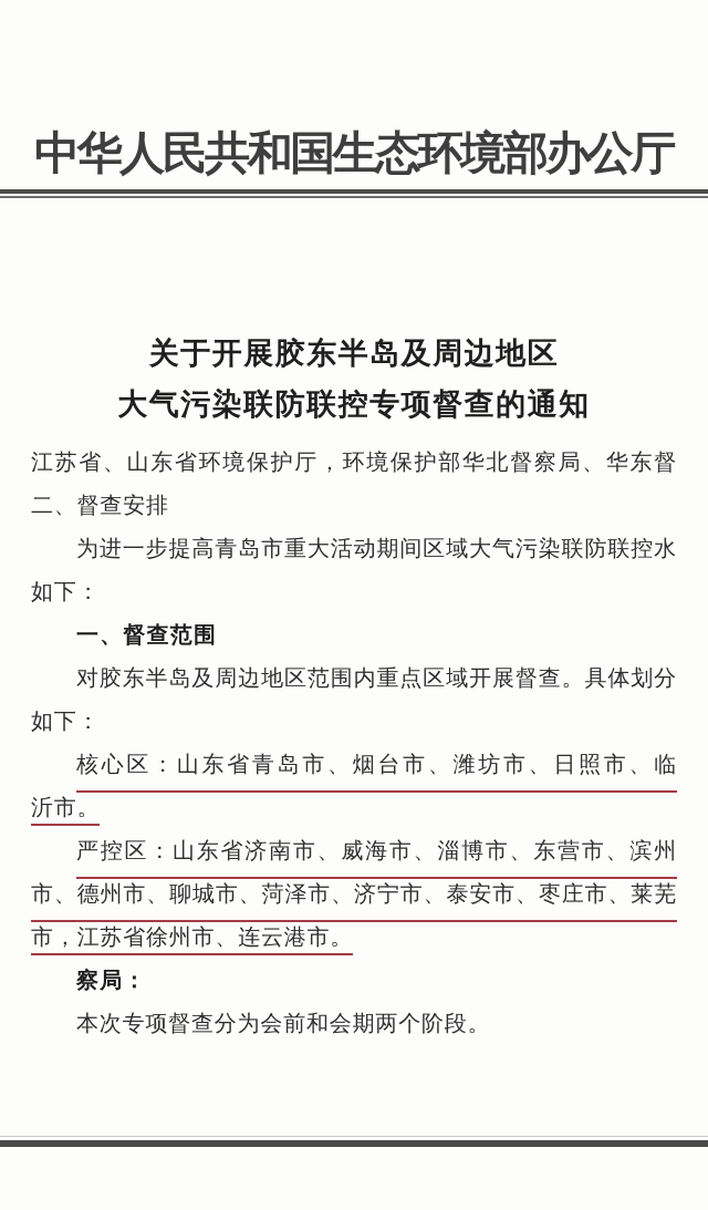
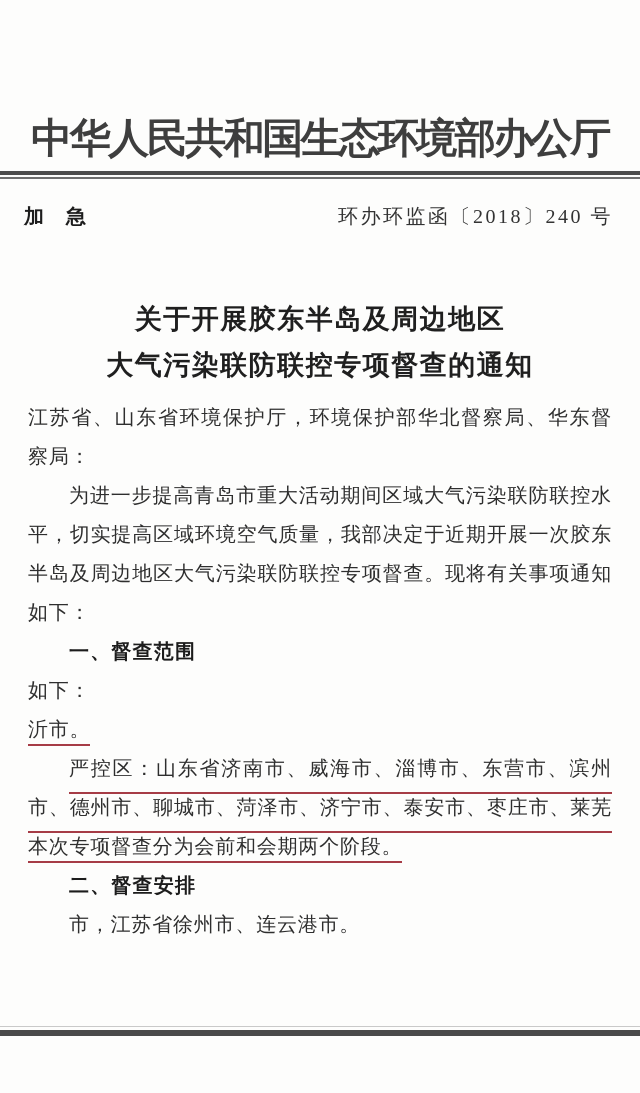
  中华人民共和国生态环境部办公厅
+ 加 急
+ 环办环监函〔2018〕240 号
  关于开展胶东半岛及周边地区
  大气污染联防联控专项督查的通知
  江苏省、山东省环境保护厅，环境保护部华北督察局、华东督
- 二、督查安排
+ 察局：
  为进一步提高青岛市重大活动期间区域大气污染联防联控水
+ 平，切实提高区域环境空气质量，我部决定于近期开展一次胶东
+ 半岛及周边地区大气污染联防联控专项督查。现将有关事项通知
  如下：
  一、督查范围
- 对胶东半岛及周边地区范围内重点区域开展督查。具体划分
  如下：
- 核心区：山东省青岛市、烟台市、潍坊市、日照市、临
  沂市。
  严控区：山东省济南市、威海市、淄博市、东营市、滨州
  市、德州市、聊城市、菏泽市、济宁市、泰安市、枣庄市、莱芜
- 市，江苏省徐州市、连云港市。
+ 本次专项督查分为会前和会期两个阶段。
- 察局：
+ 二、督查安排
- 本次专项督查分为会前和会期两个阶段。
+ 市，江苏省徐州市、连云港市。
